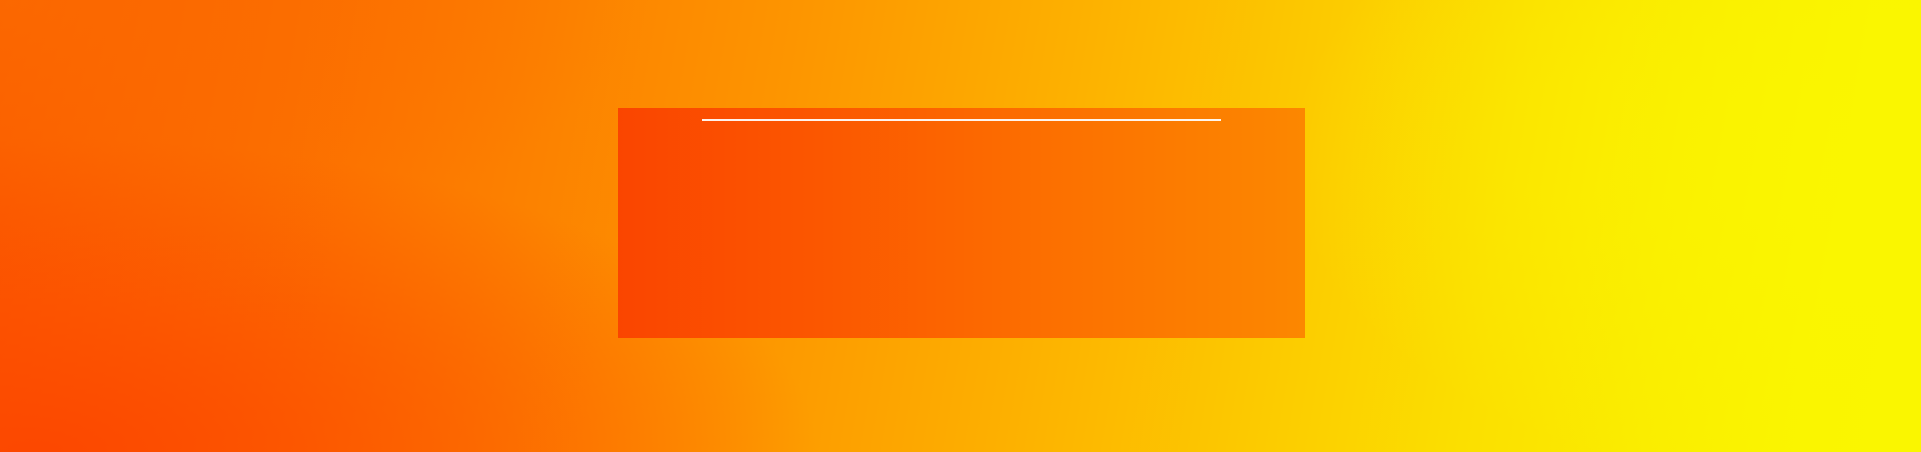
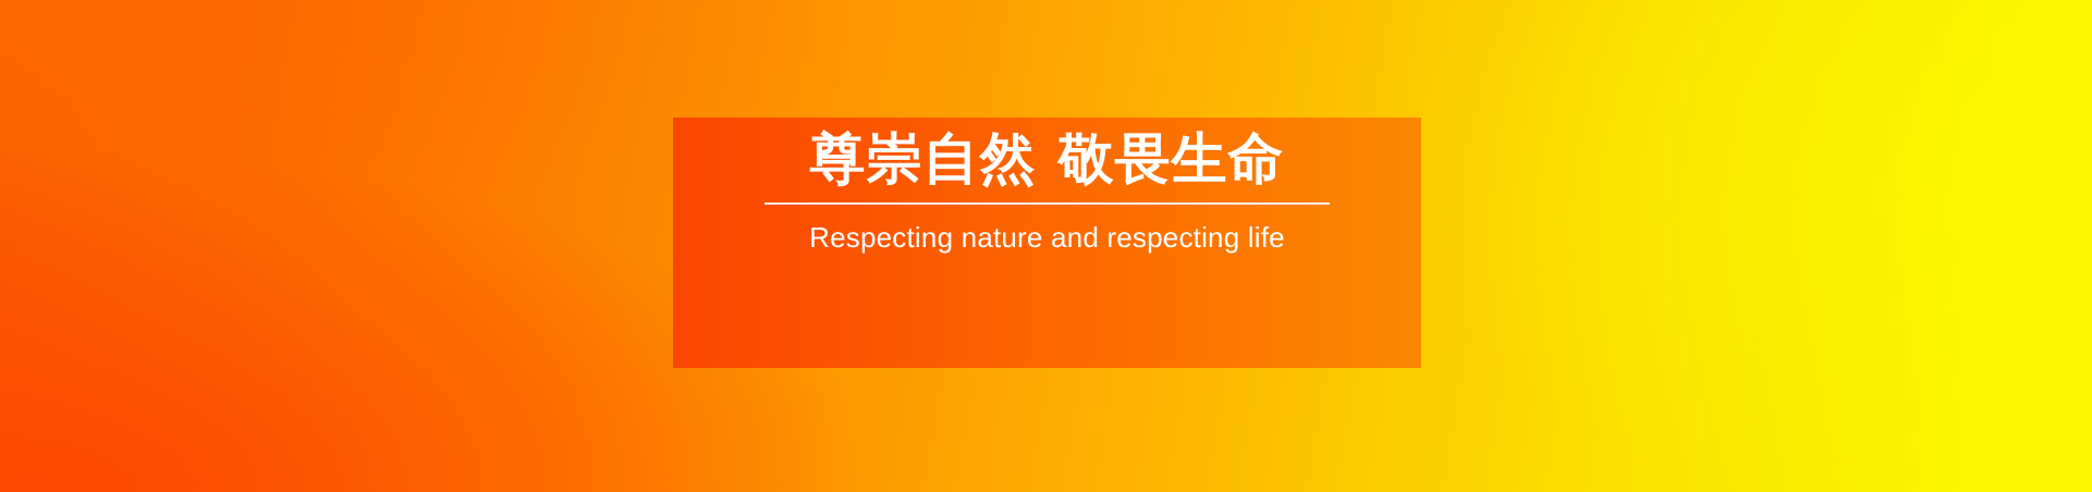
+ 尊崇自然 敬畏生命
+ Respecting nature and respecting life
